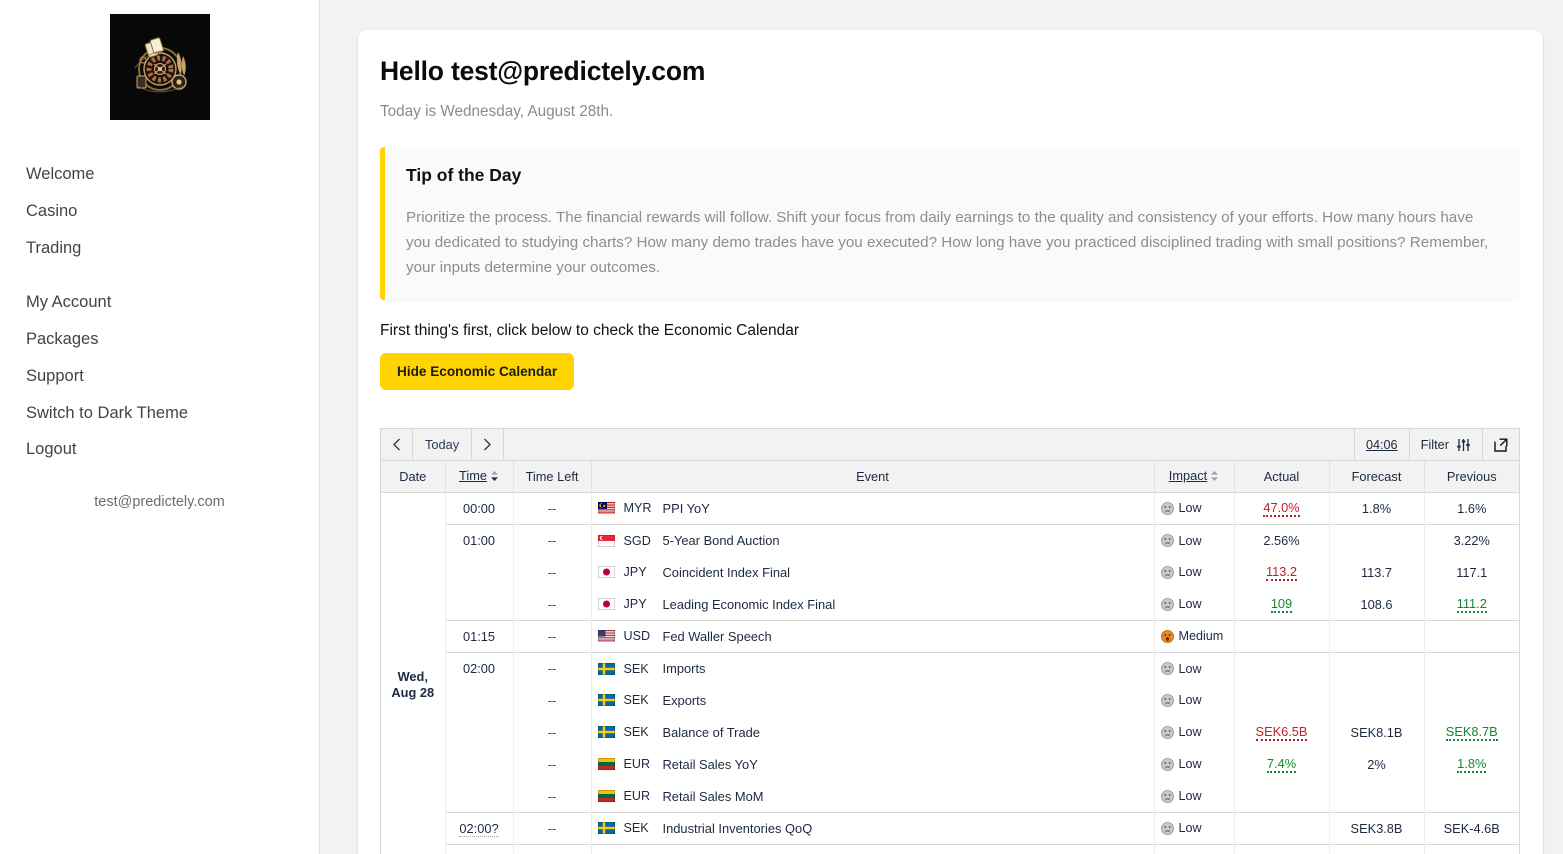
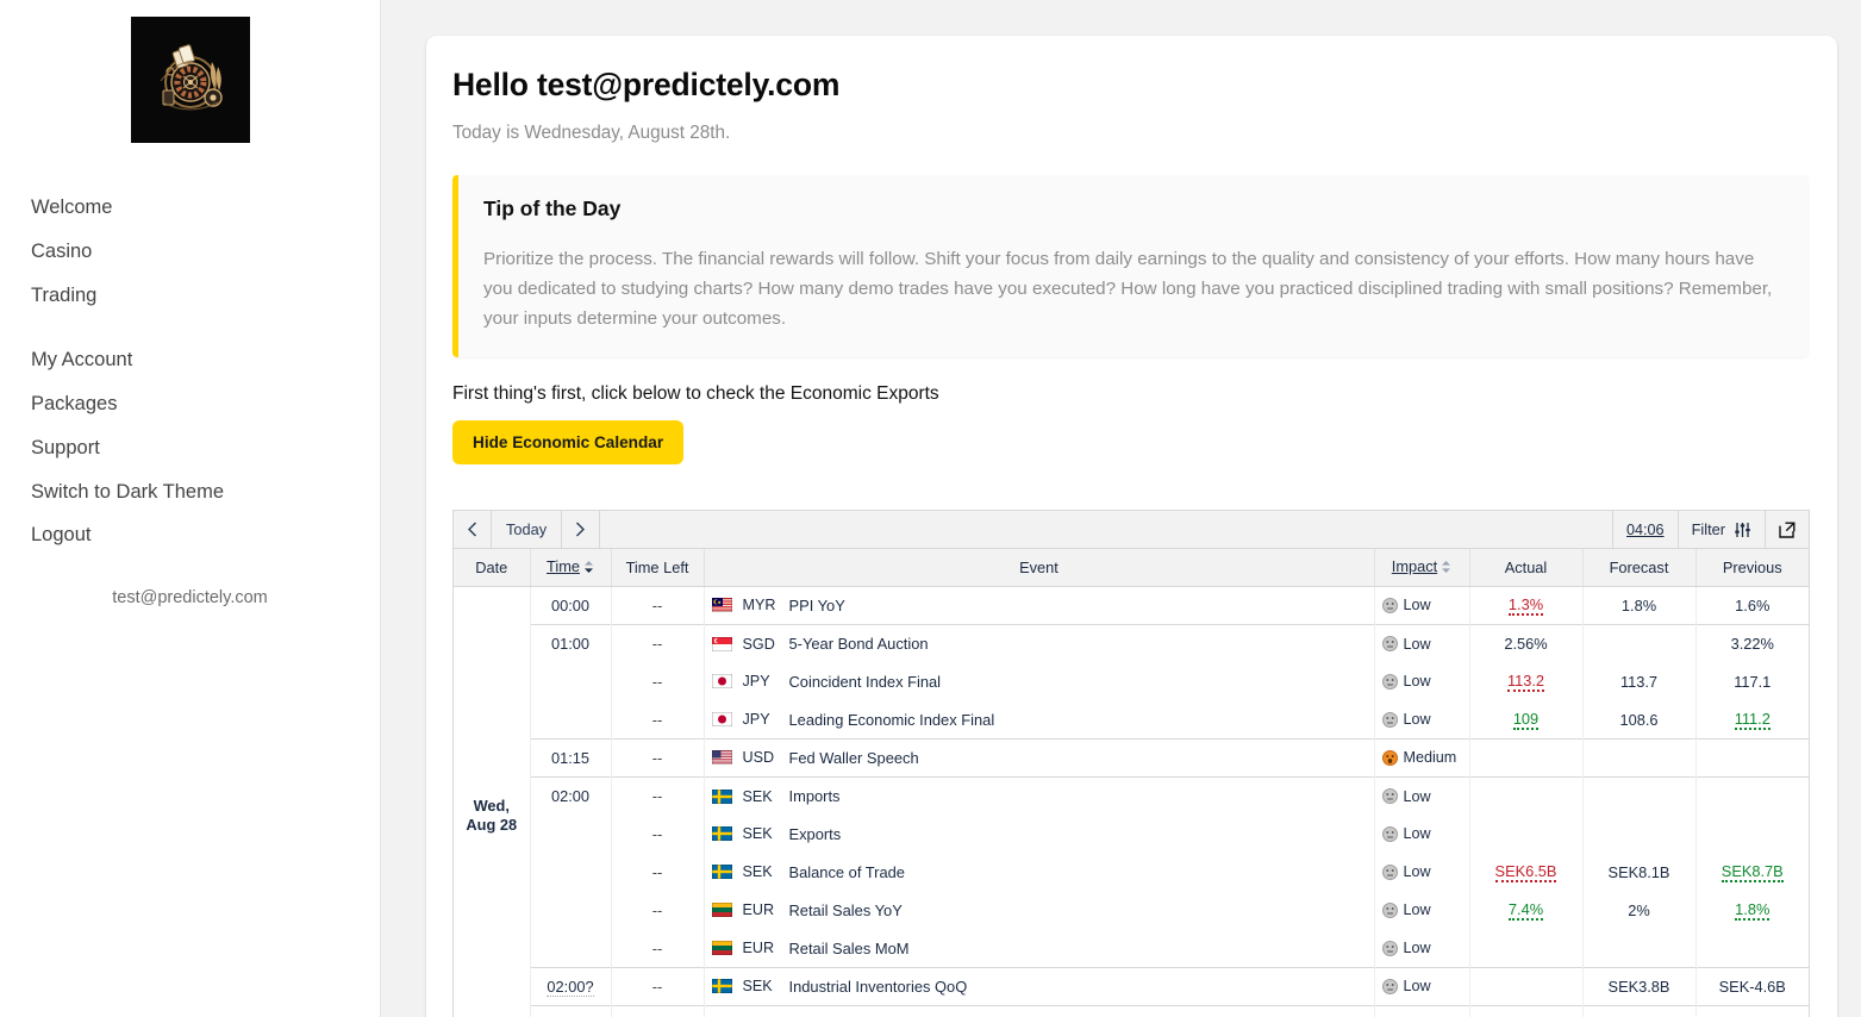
  Welcome
  Casino
  Trading
  My Account
  Packages
  Support
  Switch to Dark Theme
  Logout
  test@predictely.com
  Hello test@predictely.com
  Today is Wednesday, August 28th.
  Tip of the Day
  Prioritize the process. The financial rewards will follow. Shift your focus from daily earnings to the quality and consistency of your efforts. How many hours have you dedicated to studying charts? How many demo trades have you executed? How long have you practiced disciplined trading with small positions? Remember, your inputs determine your outcomes.
- First thing's first, click below to check the Economic Calendar
+ First thing's first, click below to check the Economic Exports
  Hide Economic Calendar
  Today
  04:06
  Filter
  Date	Time	Time Left	Event	Impact	Actual	Forecast	Previous
- Wed,Aug 28	00:00	--	MYR PPI YoY	Low	47.0%	1.8%	1.6%
+ Wed,Aug 28	00:00	--	MYR PPI YoY	Low	1.3%	1.8%	1.6%
  01:00	--	SGD 5-Year Bond Auction	Low	2.56%		3.22%
  	--	JPY Coincident Index Final	Low	113.2	113.7	117.1
  	--	JPY Leading Economic Index Final	Low	109	108.6	111.2
  01:15	--	USD Fed Waller Speech	Medium
  02:00	--	SEK Imports	Low
  	--	SEK Exports	Low
  	--	SEK Balance of Trade	Low	SEK6.5B	SEK8.1B	SEK8.7B
  	--	EUR Retail Sales YoY	Low	7.4%	2%	1.8%
  	--	EUR Retail Sales MoM	Low
  02:00?	--	SEK Industrial Inventories QoQ	Low		SEK3.8B	SEK-4.6B
